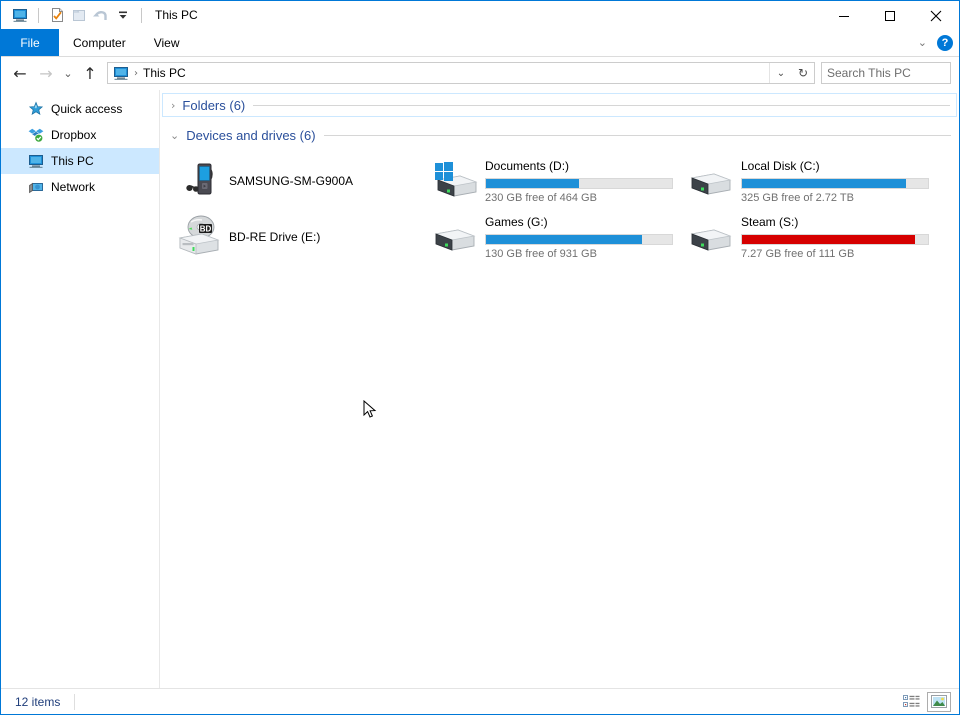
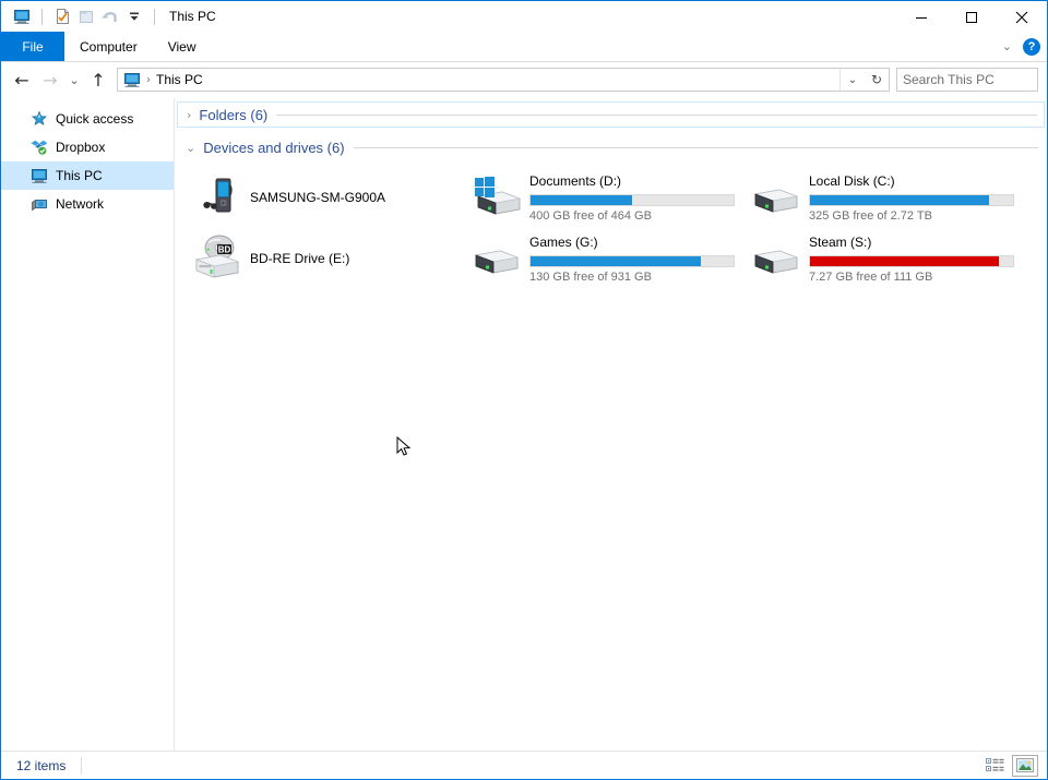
  This PC
  File
  Computer
  View
  ⌄
  ?
  ←
  →
  ⌄
  ↑
  ›
  This PC
  ⌄
  ↻
  Search This PC
  Quick access
  Dropbox
  This PC
  Network
  ›
  Folders (6)
  ⌄
  Devices and drives (6)
  SAMSUNG-SM-G900A
  Documents (D:)
- 230 GB free of 464 GB
+ 400 GB free of 464 GB
  Local Disk (C:)
  325 GB free of 2.72 TB
  BD
  BD-RE Drive (E:)
  Games (G:)
  130 GB free of 931 GB
  Steam (S:)
  7.27 GB free of 111 GB
  12 items
